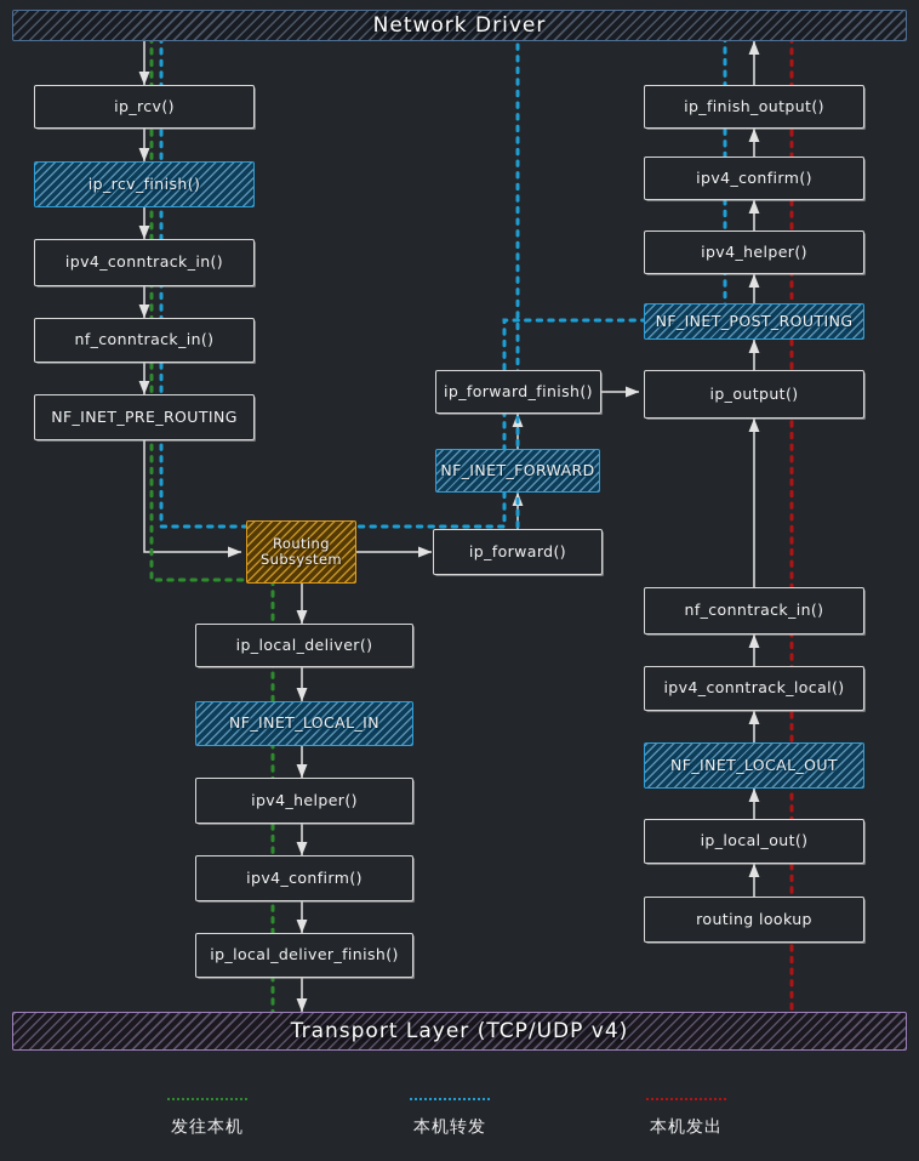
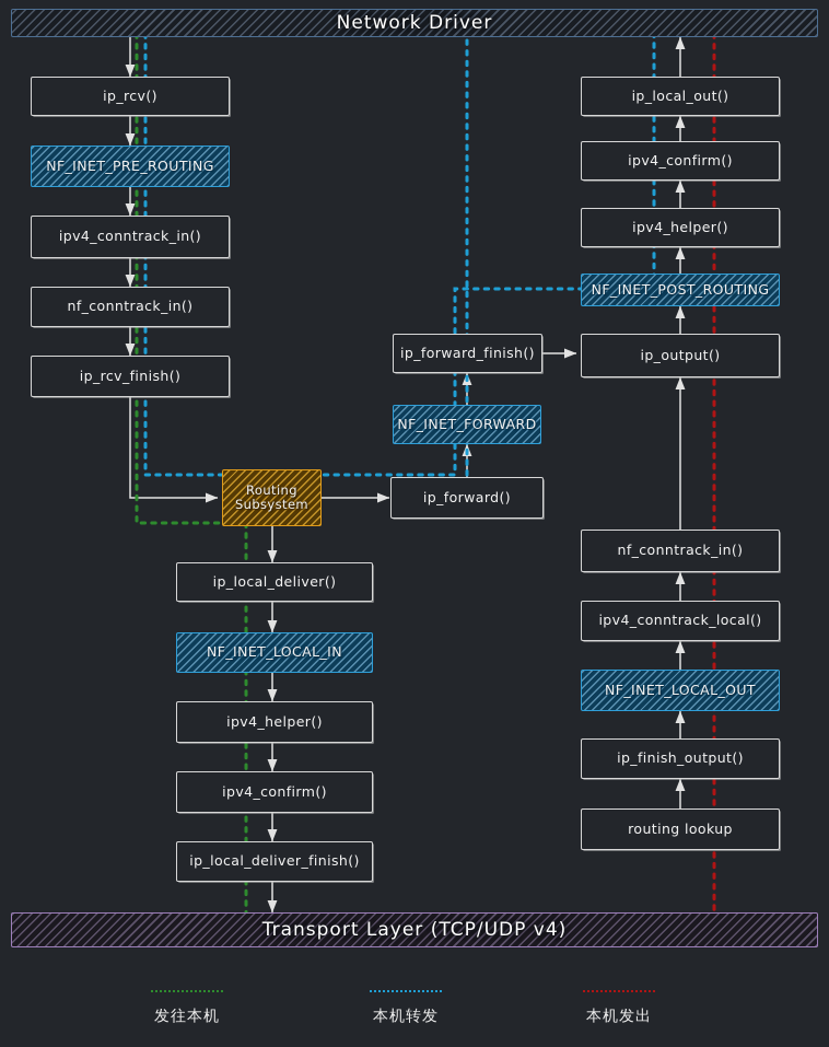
  Network Driver
  Transport Layer (TCP/UDP v4)
  ip_rcv()
- ip_rcv_finish()
+ NF_INET_PRE_ROUTING
  ipv4_conntrack_in()
  nf_conntrack_in()
- NF_INET_PRE_ROUTING
+ ip_rcv_finish()
  Routing
  Subsystem
  ip_forward()
  NF_INET_FORWARD
  ip_forward_finish()
  ip_local_deliver()
  NF_INET_LOCAL_IN
  ipv4_helper()
  ipv4_confirm()
  ip_local_deliver_finish()
- ip_finish_output()
+ ip_local_out()
  ipv4_confirm()
  ipv4_helper()
  NF_INET_POST_ROUTING
  ip_output()
  nf_conntrack_in()
  ipv4_conntrack_local()
  NF_INET_LOCAL_OUT
- ip_local_out()
+ ip_finish_output()
  routing lookup
  发往本机
  本机转发
  本机发出
